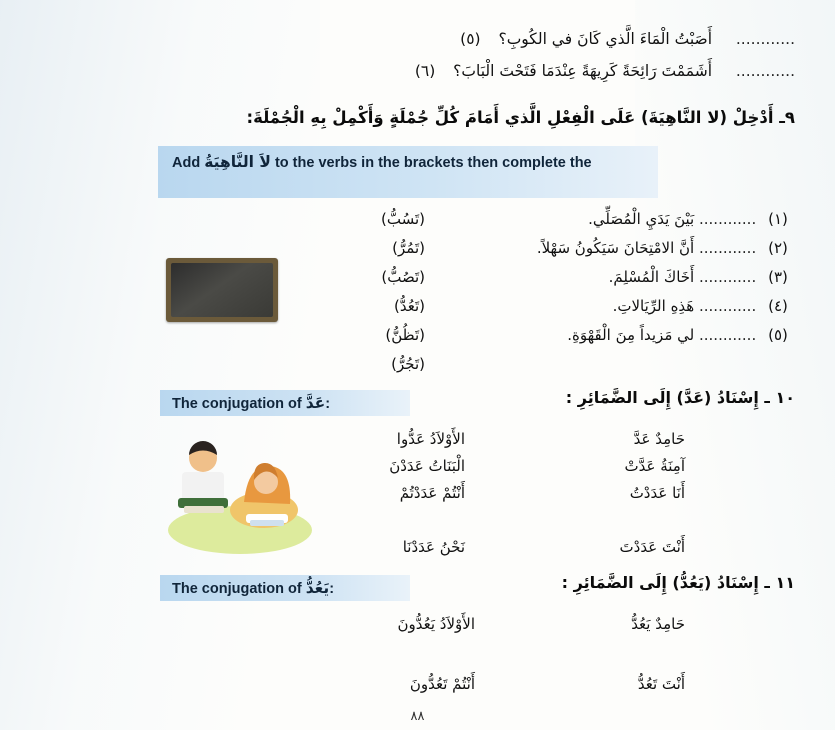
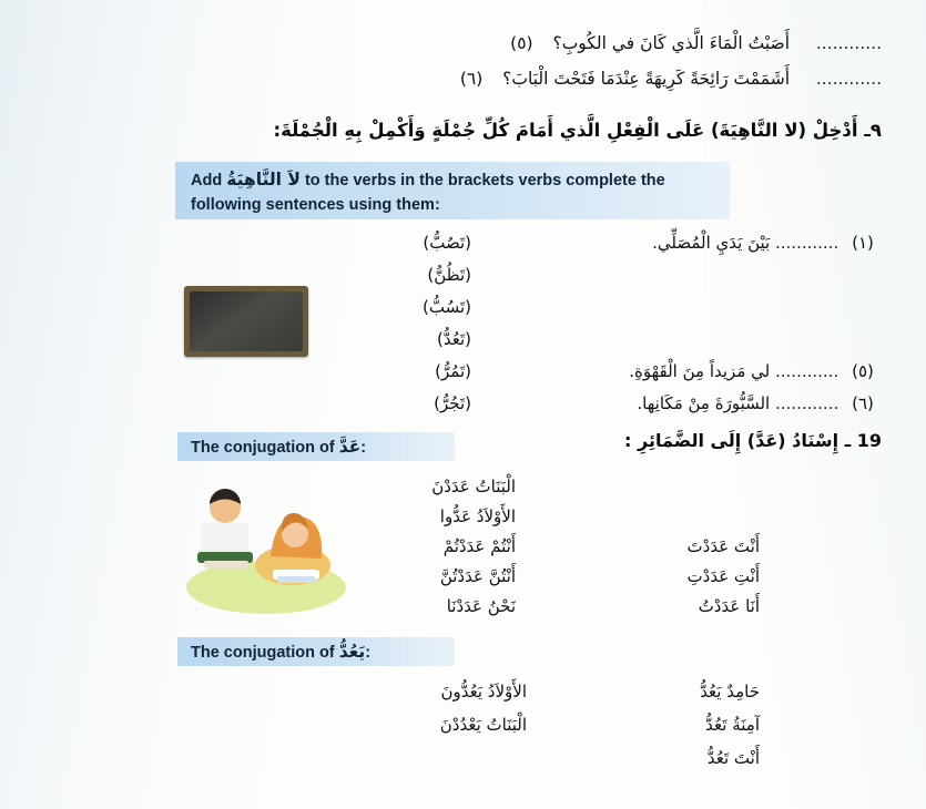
  ............ أَصَبْتُ الْمَاءَ الَّذي كَانَ في الكُوبِ؟ (٥)
  ............ أَشَمَمْتَ رَائِحَةً كَرِيهَةً عِنْدَمَا فَتَحْتَ الْبَابَ؟ (٦)
  ٩ـ أَدْخِلْ (لا النَّاهِيَةَ) عَلَى الْفِعْلِ الَّذي أَمَامَ كُلِّ جُمْلَةٍ وَأَكْمِلْ بِهِ الْجُمْلَةَ:
- Add لاَ النَّاهِيَةُ to the verbs in the brackets then complete the
+ Add لاَ النَّاهِيَةُ to the verbs in the brackets verbs complete the
+ following sentences using them:
  (١) ............ بَيْنَ يَدَيِ الْمُصَلِّي.
- (تَسُبُّ)
+ (تَصُبُّ)
- (٢) ............ أَنَّ الامْتِحَانَ سَيَكُونُ سَهْلاً.
- (تَمُرُّ)
+ (تَظُنُّ)
- (٣) ............ أَخَاكَ الْمُسْلِمَ.
- (تَصُبُّ)
+ (تَسُبُّ)
- (٤) ............ هَذِهِ الرِّيَالاتِ.
  (تَعُدُّ)
  (٥) ............ لي مَزيداً مِنَ الْقَهْوَةِ.
- (تَظُنُّ)
+ (تَمُرُّ)
+ (٦) ............ السَّبُّورَةَ مِنْ مَكَانِها.
  (تَجُرُّ)
- ١٠ ـ إِسْنَادُ (عَدَّ) إِلَى الضَّمَائِرِ :
+ 19 ـ إِسْنَادُ (عَدَّ) إِلَى الضَّمَائِرِ :
  The conjugation of عَدَّ :
- حَامِدٌ عَدَّ
- الأَوْلاَدُ عَدُّوا
+ الْبَنَاتُ عَدَدْنَ
- آمِنَةُ عَدَّتْ
- الْبَنَاتُ عَدَدْنَ
+ الأَوْلاَدُ عَدُّوا
- أَنَا عَدَدْتُ
+ أَنْتَ عَدَدْتَ
  أَنْتُمْ عَدَدْتُمْ
+ أَنْتِ عَدَدْتِ
+ أَنْتُنَّ عَدَدْتُنَّ
- أَنْتَ عَدَدْتَ
+ أَنَا عَدَدْتُ
  نَحْنُ عَدَدْنَا
- ١١ ـ إِسْنَادُ (يَعُدُّ) إِلَى الضَّمَائِرِ :
  The conjugation of يَعُدُّ :
  حَامِدٌ يَعُدُّ
  الأَوْلاَدُ يَعُدُّونَ
+ آمِنَةُ تَعُدُّ
+ الْبَنَاتُ يَعْدُدْنَ
  أَنْتَ تَعُدُّ
- أَنْتُمْ تَعُدُّونَ
- ٨٨
